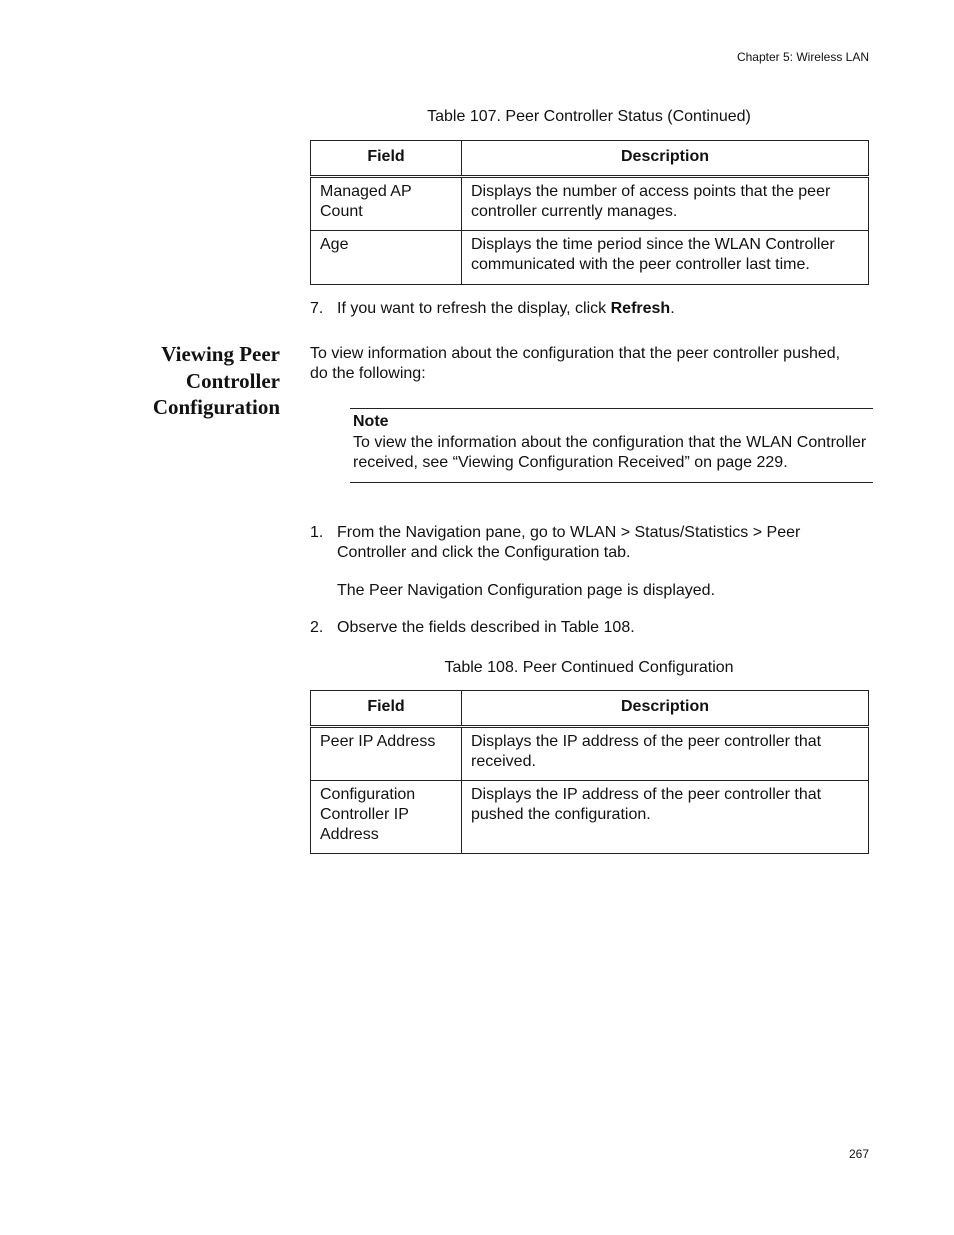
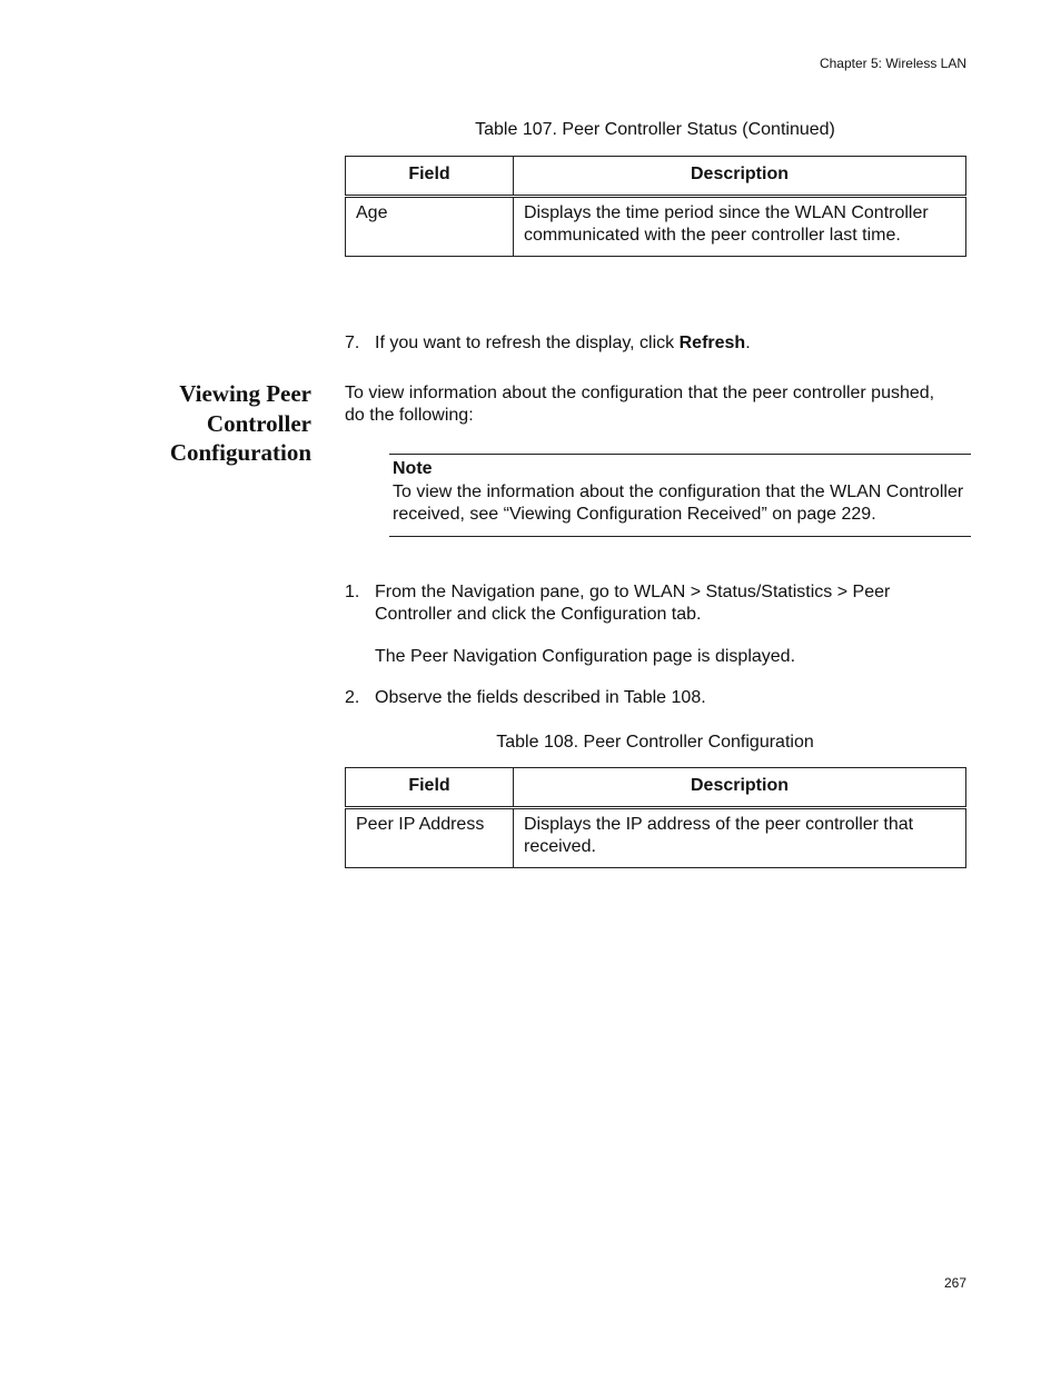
  Chapter 5: Wireless LAN
  Table 107. Peer Controller Status (Continued)
  Field	Description
- Managed AP Count	Displays the number of access points that the peer controller currently manages.
  Age	Displays the time period since the WLAN Controller communicated with the peer controller last time.
  7.
  If you want to refresh the display, click Refresh.
  Viewing Peer
  Controller
  Configuration
  To view information about the configuration that the peer controller pushed, do the following:
  Note
  To view the information about the configuration that the WLAN Controller received, see “Viewing Configuration Received” on page 229.
  1.
  From the Navigation pane, go to WLAN > Status/Statistics > Peer Controller and click the Configuration tab.
  The Peer Navigation Configuration page is displayed.
  2.
  Observe the fields described in Table 108.
- Table 108. Peer Continued Configuration
+ Table 108. Peer Controller Configuration
  Field	Description
  Peer IP Address	Displays the IP address of the peer controller that received.
- Configuration Controller IP Address	Displays the IP address of the peer controller that pushed the configuration.
  267
